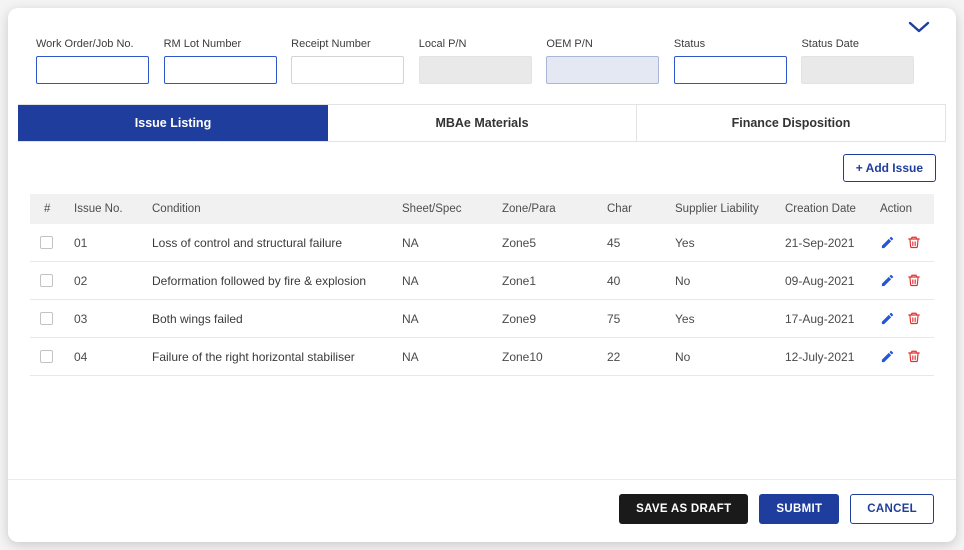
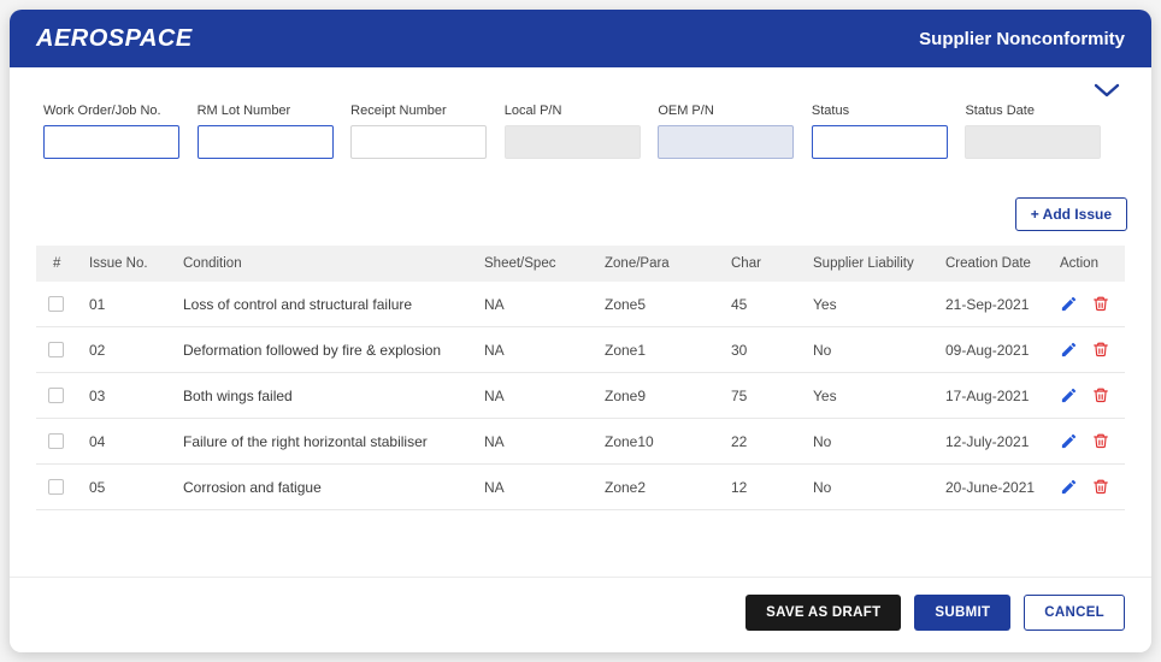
+ AEROSPACE
+ Supplier Nonconformity
  Work Order/Job No.
  RM Lot Number
  Receipt Number
  Local P/N
  OEM P/N
  Status
  Status Date
- Issue Listing
- MBAe Materials
- Finance Disposition
  + Add Issue
  #	Issue No.	Condition	Sheet/Spec	Zone/Para	Char	Supplier Liability	Creation Date	Action
  	01	Loss of control and structural failure	NA	Zone5	45	Yes	21-Sep-2021
- 	02	Deformation followed by fire & explosion	NA	Zone1	40	No	09-Aug-2021
+ 	02	Deformation followed by fire & explosion	NA	Zone1	30	No	09-Aug-2021
  	03	Both wings failed	NA	Zone9	75	Yes	17-Aug-2021
  	04	Failure of the right horizontal stabiliser	NA	Zone10	22	No	12-July-2021
+ 	05	Corrosion and fatigue	NA	Zone2	12	No	20-June-2021
  SAVE AS DRAFT
  SUBMIT
  CANCEL
